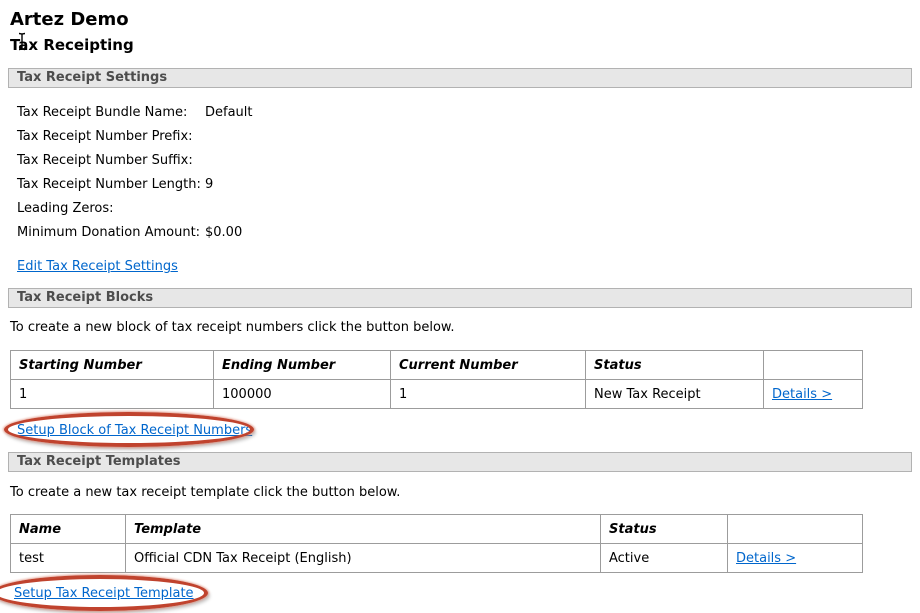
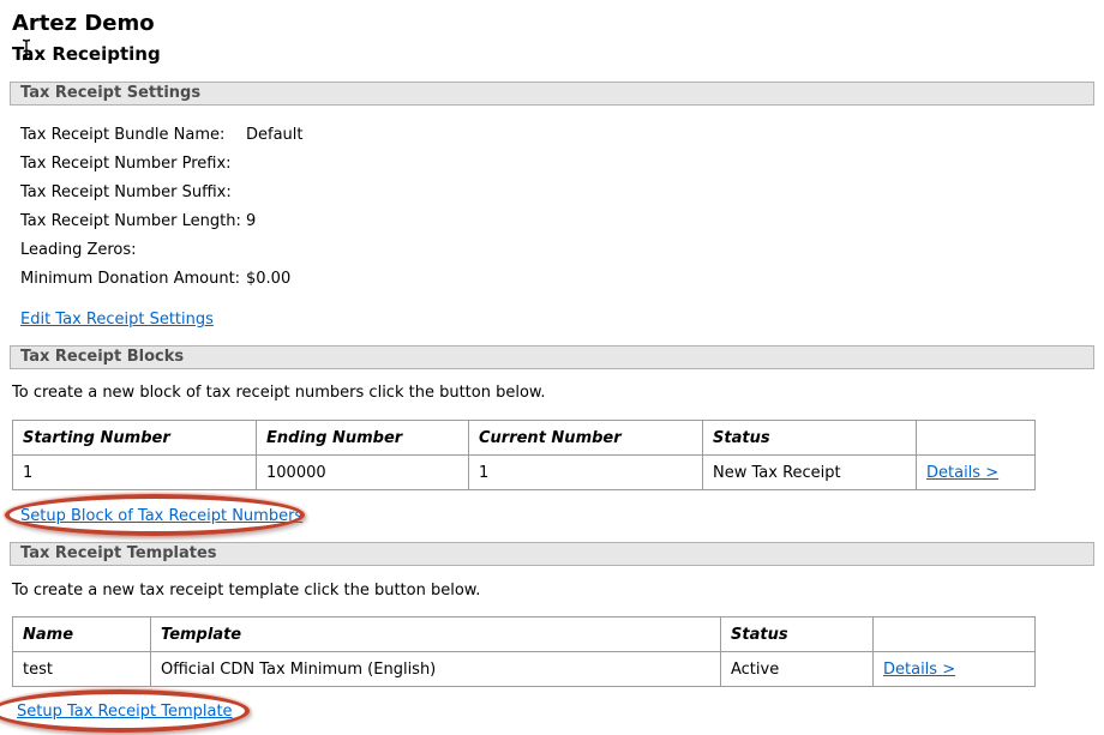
  Artez Demo
  Tax Receipting
  Tax Receipt Settings
  Tax Receipt Bundle Name:
  Default
  Tax Receipt Number Prefix:
  Tax Receipt Number Suffix:
  Tax Receipt Number Length:
  9
  Leading Zeros:
  Minimum Donation Amount:
  $0.00
  Edit Tax Receipt Settings
  Tax Receipt Blocks
  To create a new block of tax receipt numbers click the button below.
  Starting Number	Ending Number	Current Number	Status
  1	100000	1	New Tax Receipt	Details >
  Setup Block of Tax Receipt Numbers
  Tax Receipt Templates
  To create a new tax receipt template click the button below.
  Name	Template	Status
- test	Official CDN Tax Receipt (English)	Active	Details >
+ test	Official CDN Tax Minimum (English)	Active	Details >
  Setup Tax Receipt Template
